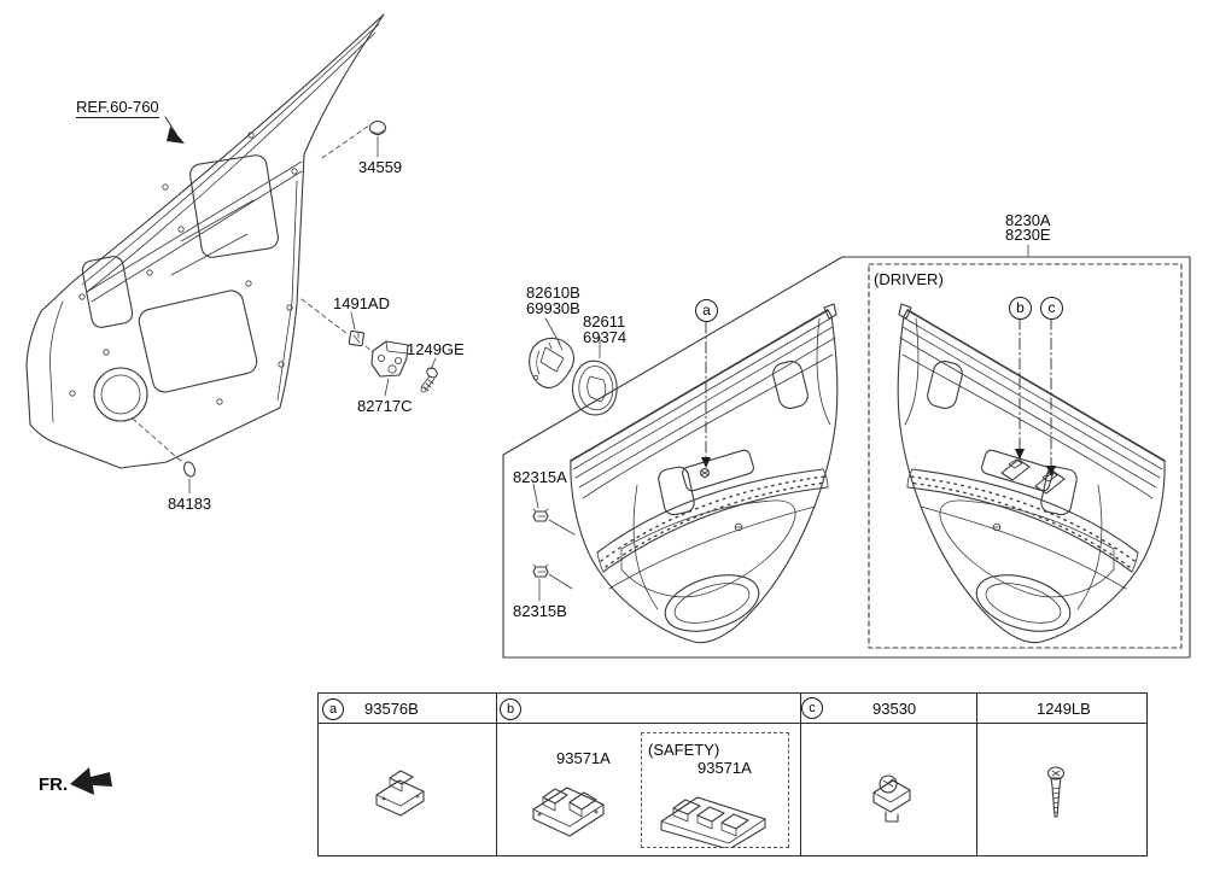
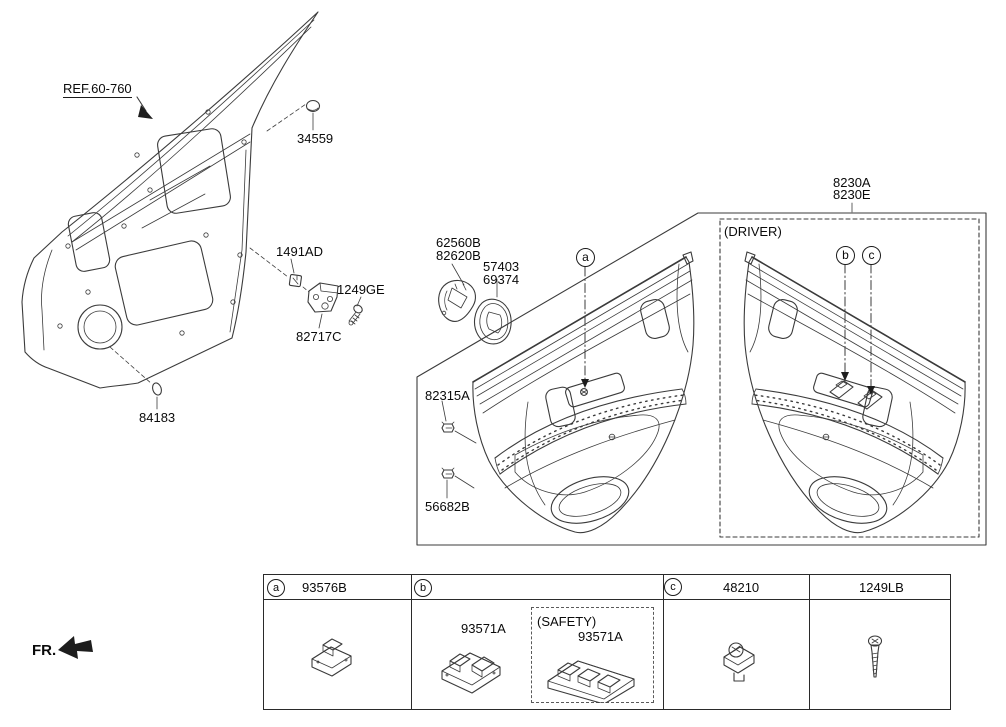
  REF.60-760
  34559
  1491AD
  1249GE
  82717C
  84183
- 82610B
+ 62560B
- 69930B
+ 82620B
- 82611
+ 57403
  69374
  82315A
- 82315B
+ 56682B
  8230A
  8230E
  (DRIVER)
  FR.
  a
  b
  c
  a
  93576B
  b
  c
- 93530
+ 48210
  1249LB
  93571A
  (SAFETY)
  93571A
